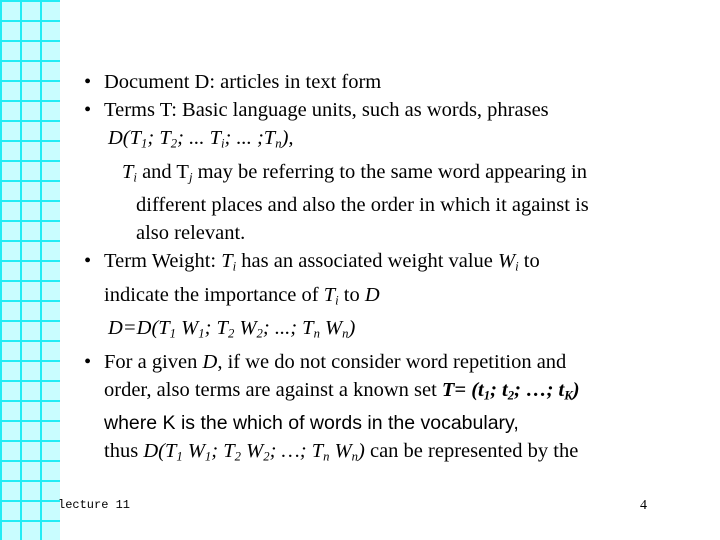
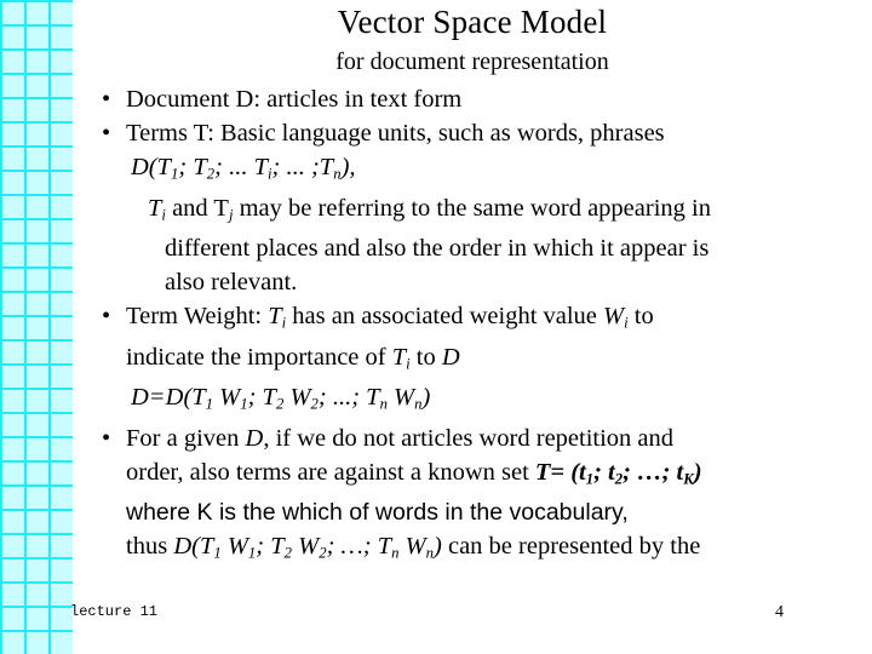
+ Vector Space Model
+ for document representation
  •
  Document D: articles in text form
  •
  Terms T: Basic language units, such as words, phrases
  D(T1; T2; ... Ti; ... ;Tn),
  Ti and Tj may be referring to the same word appearing in
- different places and also the order in which it against is
+ different places and also the order in which it appear is
  also relevant.
  •
  Term Weight: Ti has an associated weight value Wi to
  indicate the importance of Ti to D
  D=D(T1 W1; T2 W2; ...; Tn Wn)
  •
- For a given D, if we do not consider word repetition and
+ For a given D, if we do not articles word repetition and
  order, also terms are against a known set T= (t1; t2; …; tK)
  where K is the which of words in the vocabulary,
  thus D(T1 W1; T2 W2; …; Tn Wn) can be represented by the
  lecture 11
  4
